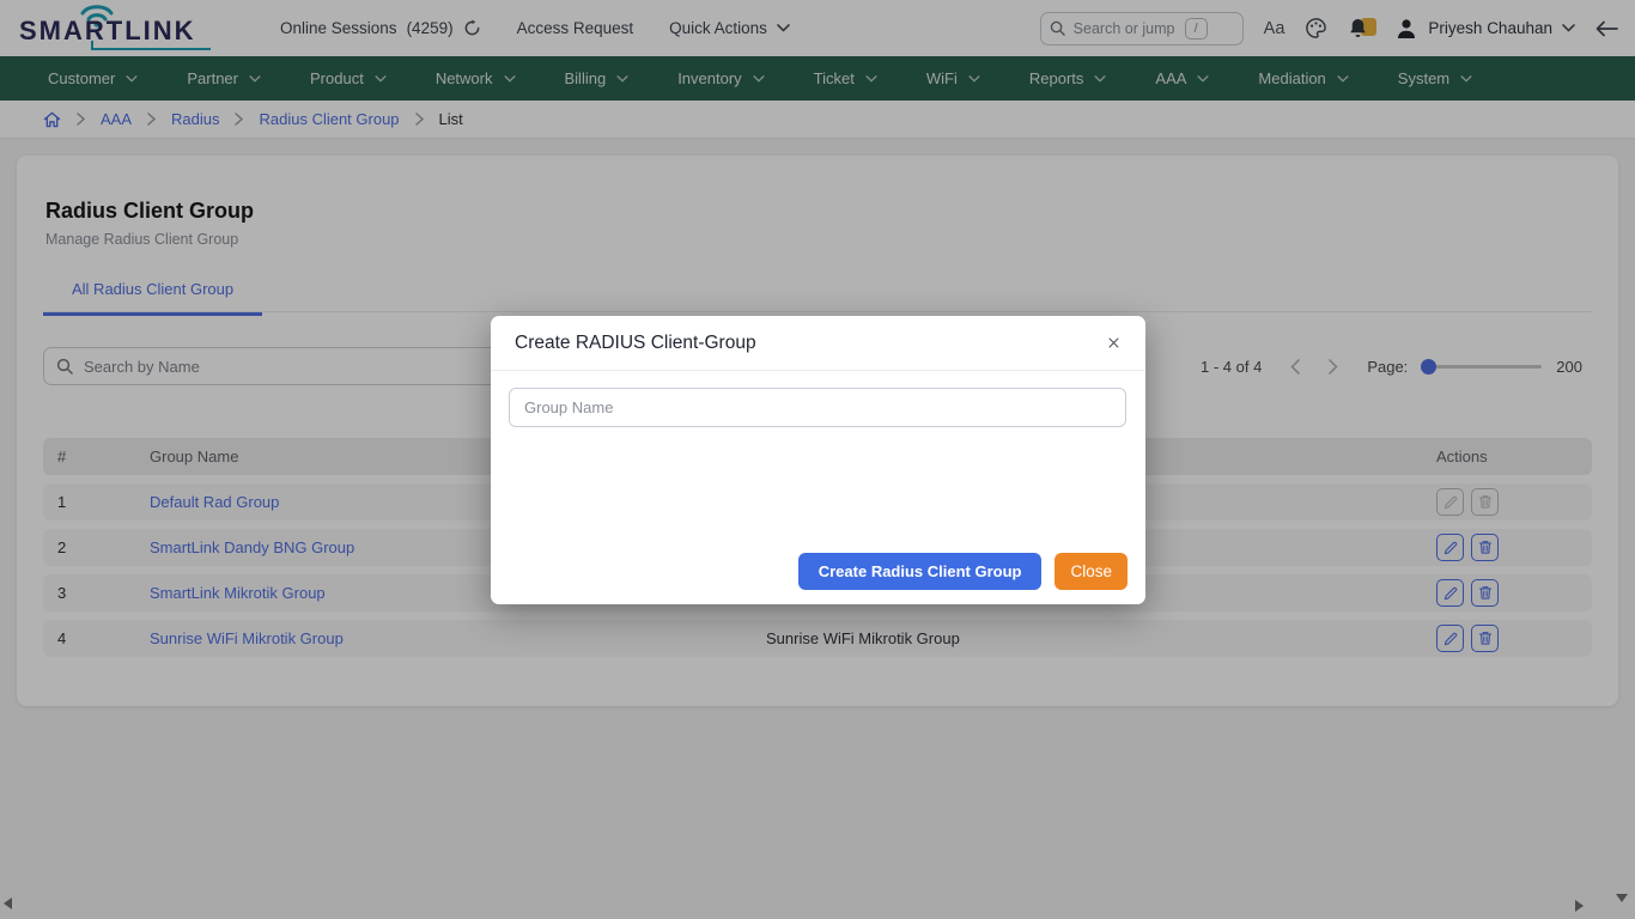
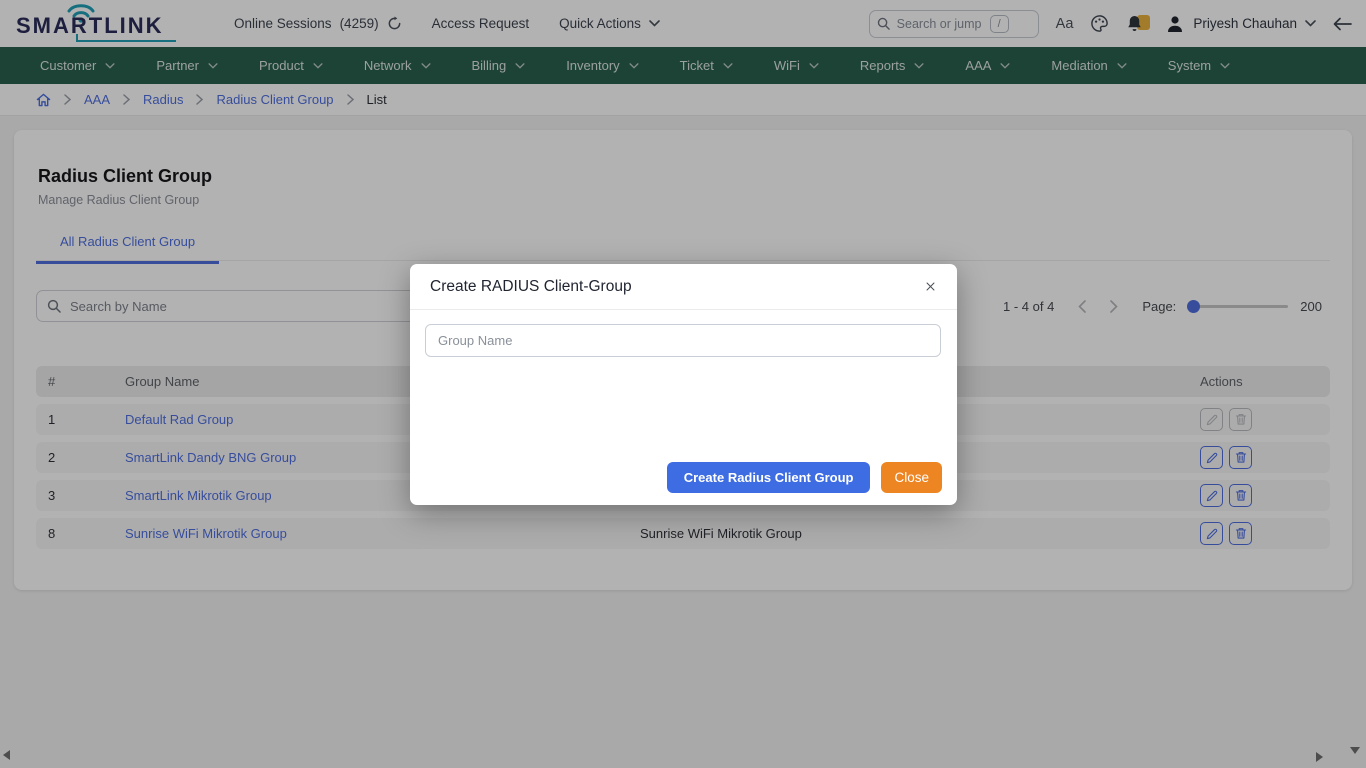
  SMARTLINK
  Online Sessions
  (4259)
  Access Request
  Quick Actions
  Search or jump
  /
  Aa
  Priyesh Chauhan
  Customer
  Partner
  Product
  Network
  Billing
  Inventory
  Ticket
  WiFi
  Reports
  AAA
  Mediation
  System
  AAA
  Radius
  Radius Client Group
  List
  Radius Client Group
  Manage Radius Client Group
  All Radius Client Group
  Search by Name
  1 - 4 of 4
  Page:
  200
  #
  Group Name
  Actions
  1
  Default Rad Group
  2
  SmartLink Dandy BNG Group
  3
  SmartLink Mikrotik Group
- 4
+ 8
  Sunrise WiFi Mikrotik Group
  Sunrise WiFi Mikrotik Group
  Create RADIUS Client-Group
  Group Name
  Create Radius Client Group
  Close
